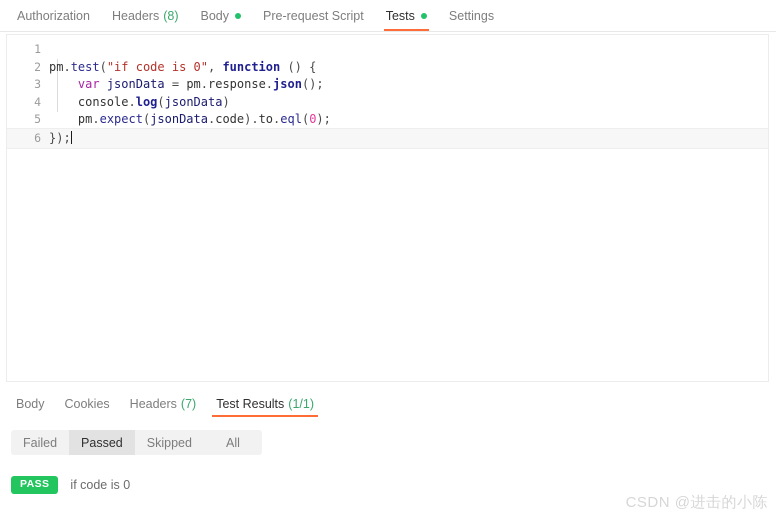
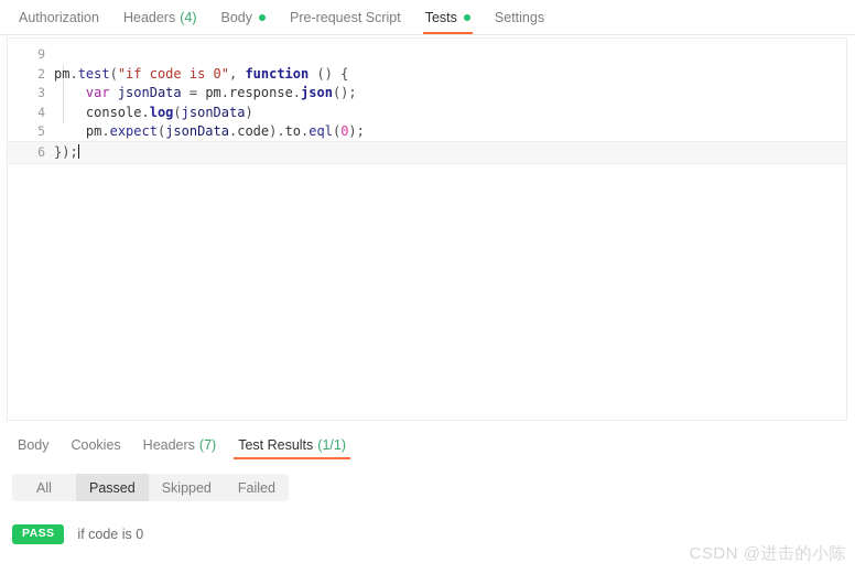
  Authorization
  Headers
- (8)
+ (4)
  Body
  Pre-request Script
  Tests
  Settings
- 1
+ 9
  2
  pm.test("if code is 0", function () {
  3
  var jsonData = pm.response.json();
  4
  console.log(jsonData)
  5
  pm.expect(jsonData.code).to.eql(0);
  6
  });
  Body
  Cookies
  Headers
  (7)
  Test Results
  (1/1)
- Failed
+ All
  Passed
  Skipped
- All
+ Failed
  PASS
  if code is 0
  CSDN @进击的小陈
